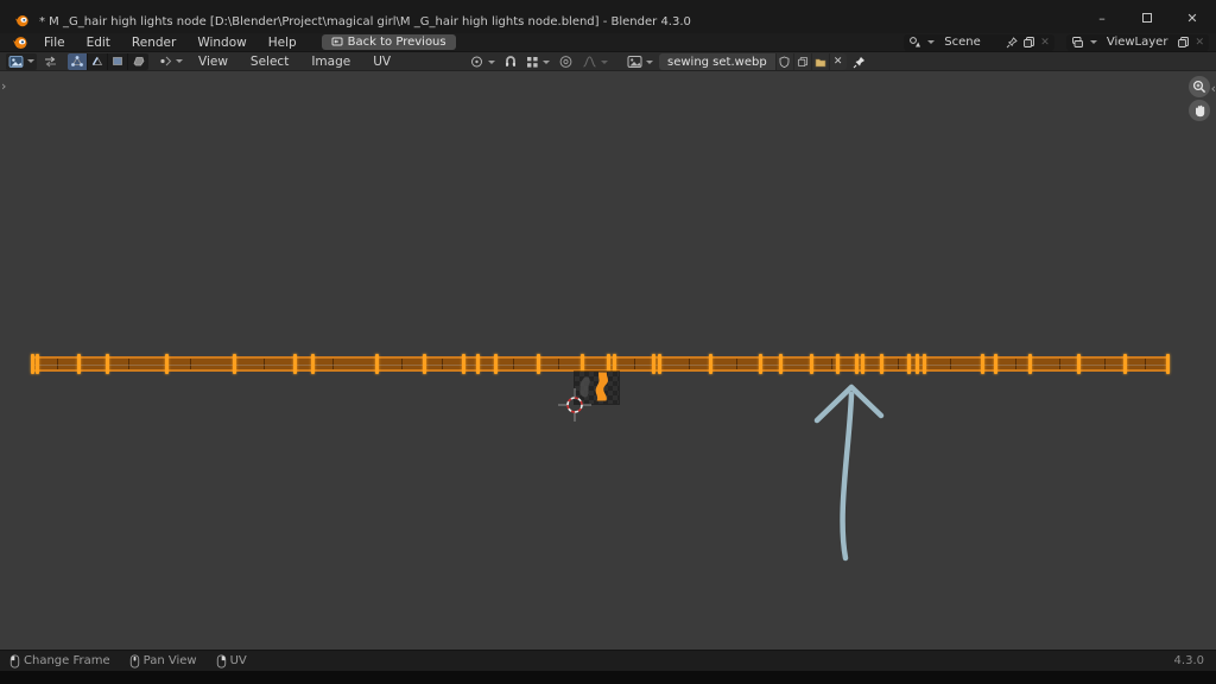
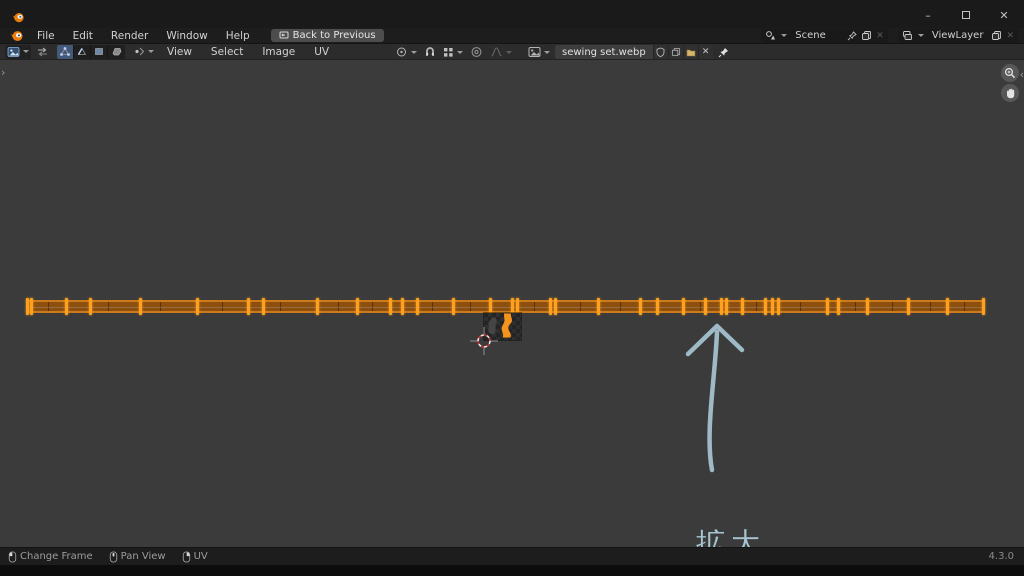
- * M _G_hair high lights node [D:\Blender\Project\magical girl\M _G_hair high lights node.blend] - Blender 4.3.0
  –
  ✕
  File
  Edit
  Render
  Window
  Help
  Back to Previous
  Scene
  ✕
  ViewLayer
  ✕
  View
  Select
  Image
  UV
  sewing set.webp
  ✕
  ›
  ‹
+ 拡大
  Change Frame
  Pan View
  UV
  4.3.0
